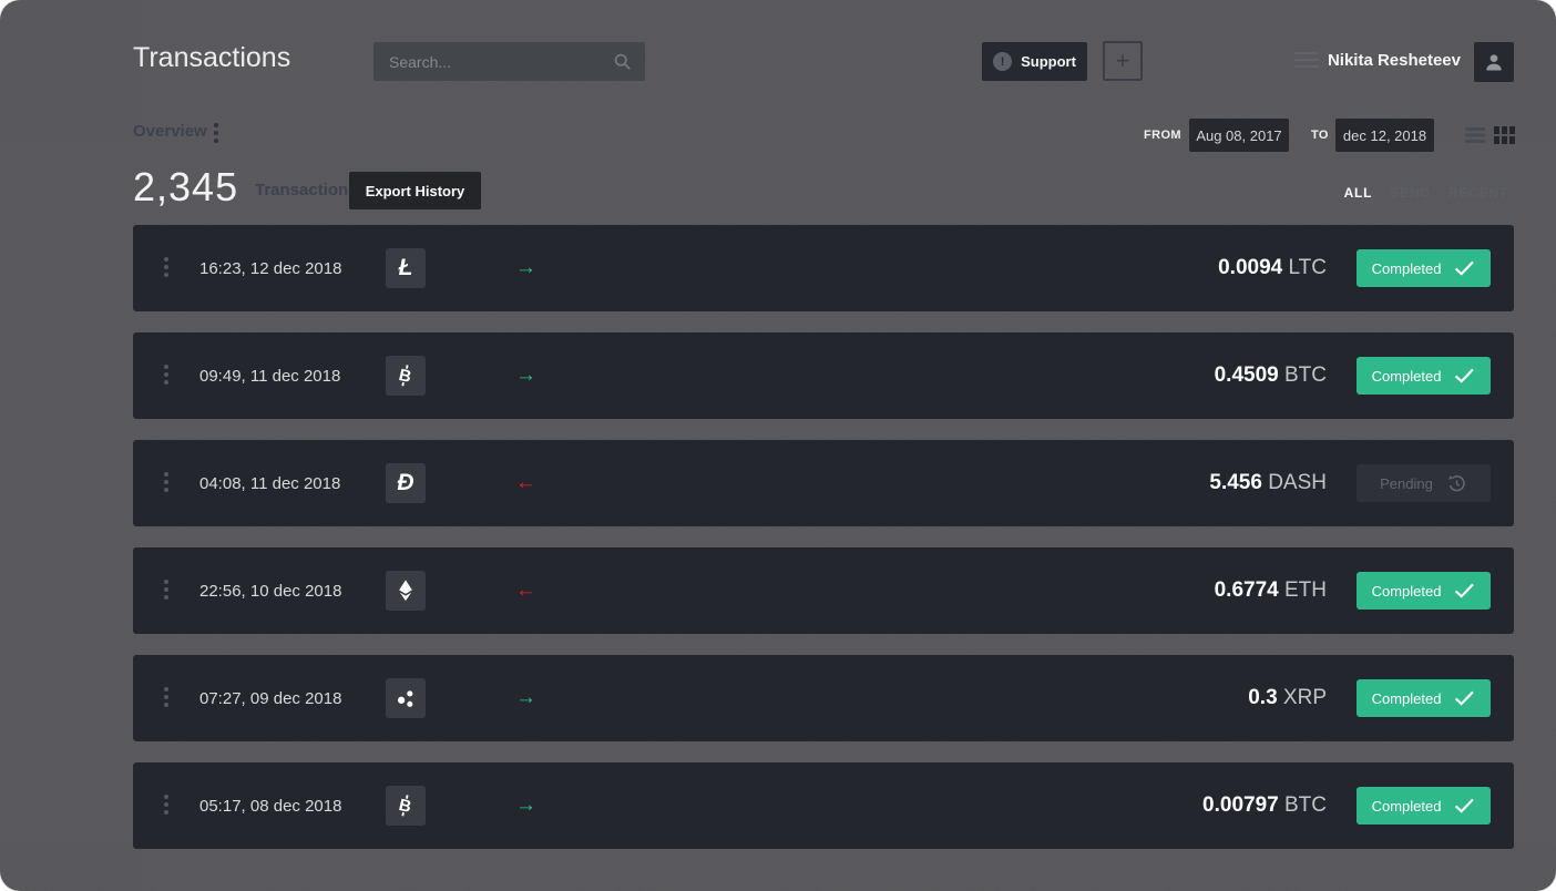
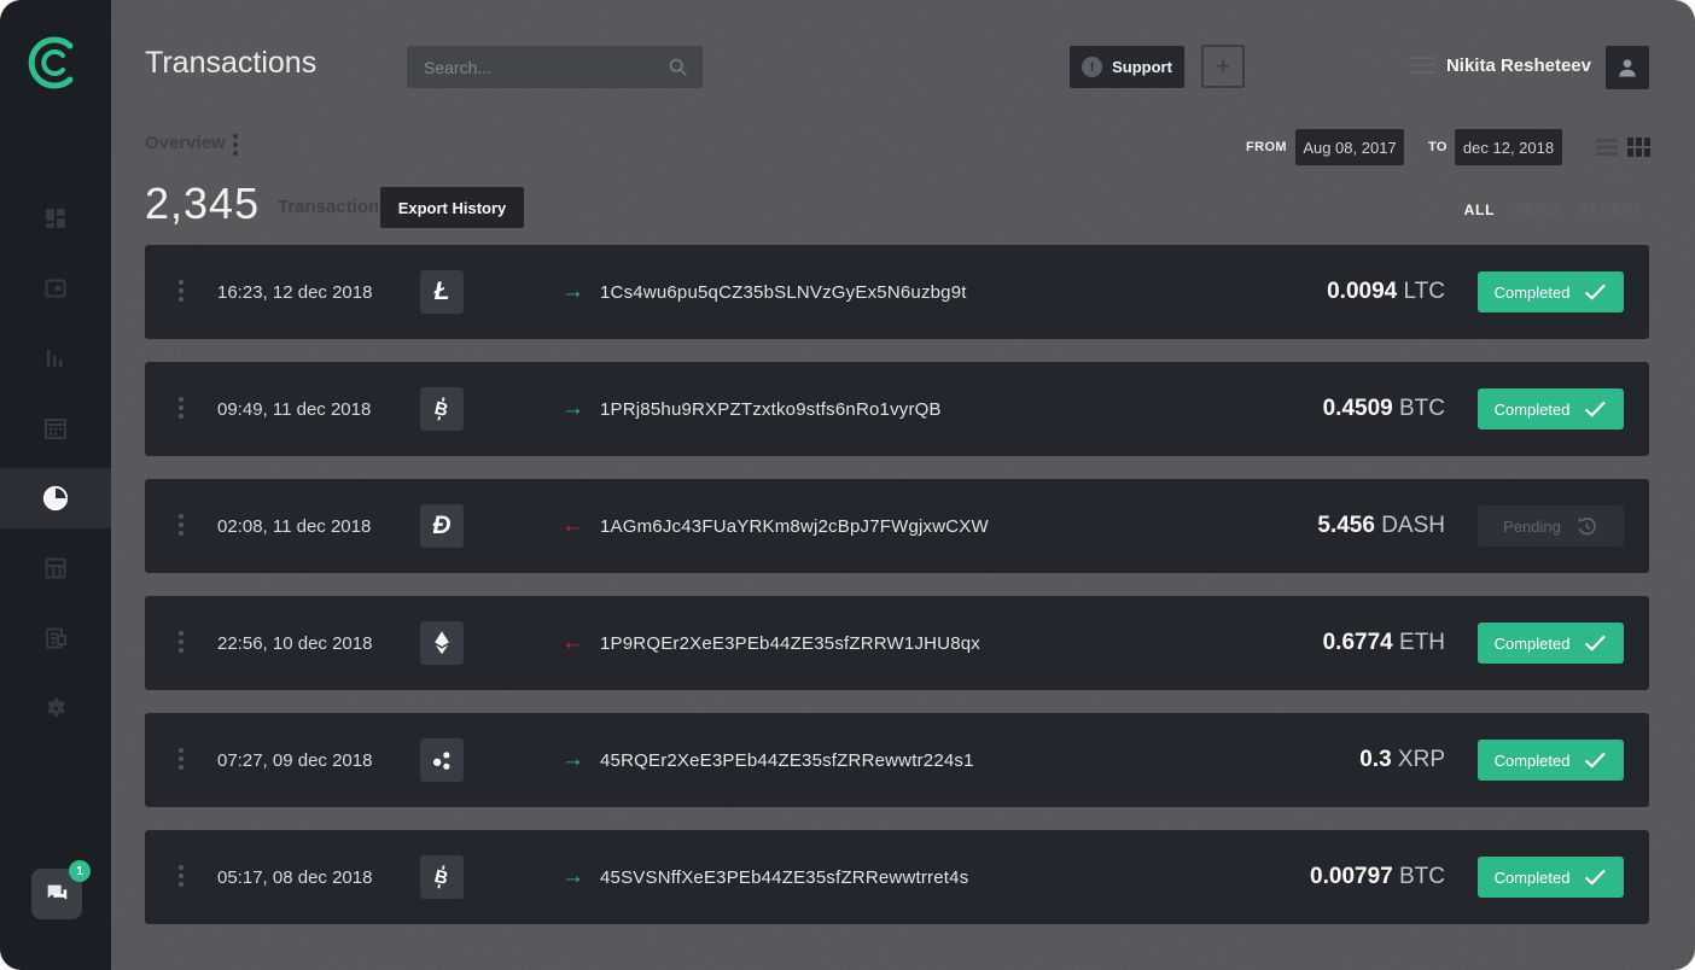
+ 1
  Transactions
  Search...
  !
  Support
  +
  Nikita Resheteev
  Overview
  FROM
  Aug 08, 2017
  TO
  dec 12, 2018
  2,345
  Transaction
  Export History
  ALL
  16:23, 12 dec 2018
  Ł
  →
+ 1Cs4wu6pu5qCZ35bSLNVzGyEx5N6uzbg9t
  0.0094 LTC
  Completed
  09:49, 11 dec 2018
  →
+ 1PRj85hu9RXPZTzxtko9stfs6nRo1vyrQB
  0.4509 BTC
  Completed
- 04:08, 11 dec 2018
+ 02:08, 11 dec 2018
  Đ
  ←
+ 1AGm6Jc43FUaYRKm8wj2cBpJ7FWgjxwCXW
  5.456 DASH
  Pending
  22:56, 10 dec 2018
  ←
+ 1P9RQEr2XeE3PEb44ZE35sfZRRW1JHU8qx
  0.6774 ETH
  Completed
  07:27, 09 dec 2018
  →
+ 45RQEr2XeE3PEb44ZE35sfZRRewwtr224s1
  0.3 XRP
  Completed
  05:17, 08 dec 2018
  →
+ 45SVSNffXeE3PEb44ZE35sfZRRewwtrret4s
  0.00797 BTC
  Completed
